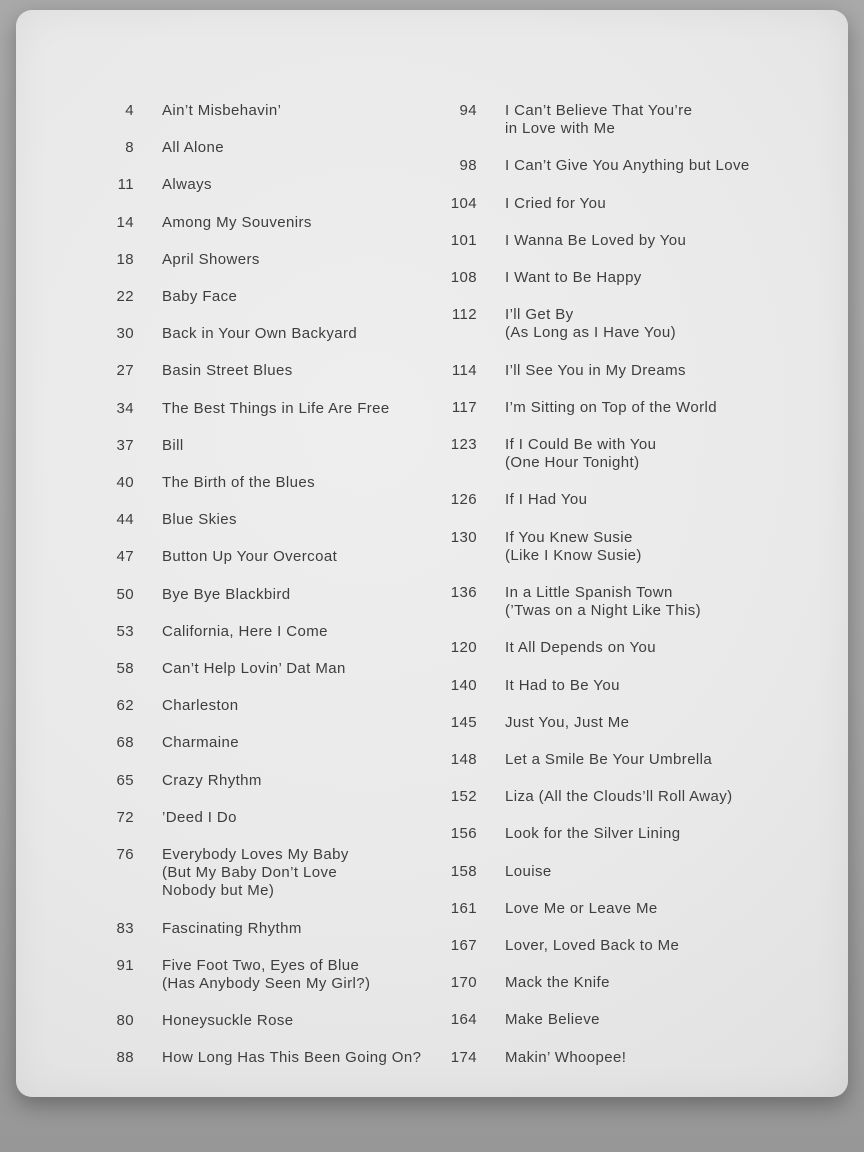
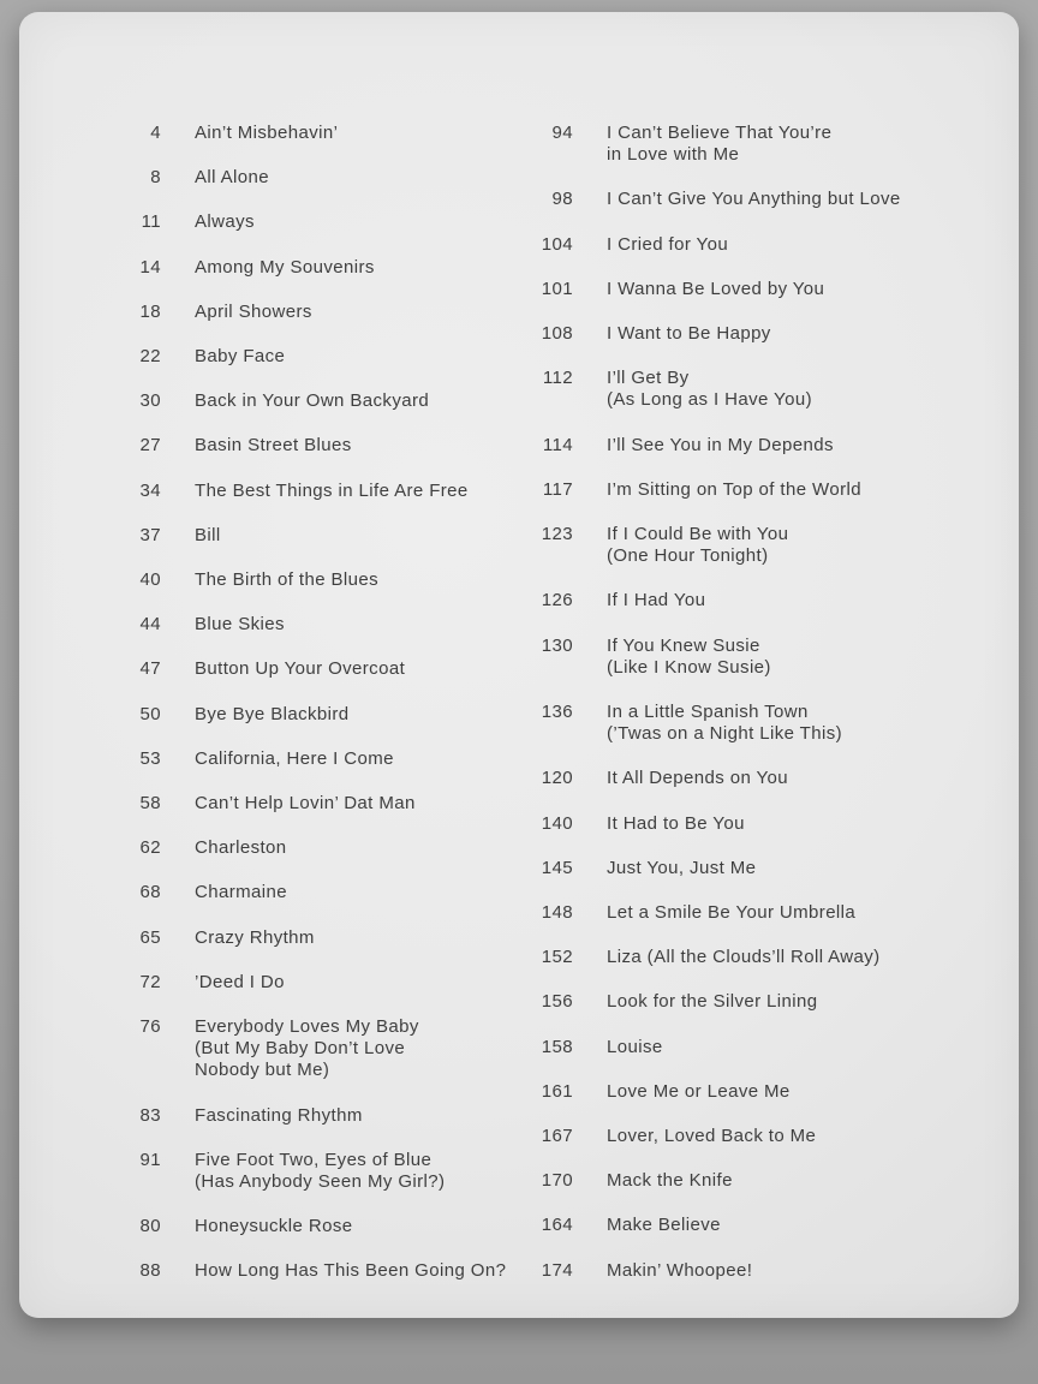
  4
  Ain’t Misbehavin’
  8
  All Alone
  11
  Always
  14
  Among My Souvenirs
  18
  April Showers
  22
  Baby Face
  30
  Back in Your Own Backyard
  27
  Basin Street Blues
  34
  The Best Things in Life Are Free
  37
  Bill
  40
  The Birth of the Blues
  44
  Blue Skies
  47
  Button Up Your Overcoat
  50
  Bye Bye Blackbird
  53
  California, Here I Come
  58
  Can’t Help Lovin’ Dat Man
  62
  Charleston
  68
  Charmaine
  65
  Crazy Rhythm
  72
  ’Deed I Do
  76
  Everybody Loves My Baby
  (But My Baby Don’t Love
  Nobody but Me)
  83
  Fascinating Rhythm
  91
  Five Foot Two, Eyes of Blue
  (Has Anybody Seen My Girl?)
  80
  Honeysuckle Rose
  88
  How Long Has This Been Going On?
  94
  I Can’t Believe That You’re
  in Love with Me
  98
  I Can’t Give You Anything but Love
  104
  I Cried for You
  101
  I Wanna Be Loved by You
  108
  I Want to Be Happy
  112
  I’ll Get By
  (As Long as I Have You)
  114
- I’ll See You in My Dreams
+ I’ll See You in My Depends
  117
  I’m Sitting on Top of the World
  123
  If I Could Be with You
  (One Hour Tonight)
  126
  If I Had You
  130
  If You Knew Susie
  (Like I Know Susie)
  136
  In a Little Spanish Town
  (’Twas on a Night Like This)
  120
  It All Depends on You
  140
  It Had to Be You
  145
  Just You, Just Me
  148
  Let a Smile Be Your Umbrella
  152
  Liza (All the Clouds’ll Roll Away)
  156
  Look for the Silver Lining
  158
  Louise
  161
  Love Me or Leave Me
  167
  Lover, Loved Back to Me
  170
  Mack the Knife
  164
  Make Believe
  174
  Makin’ Whoopee!
